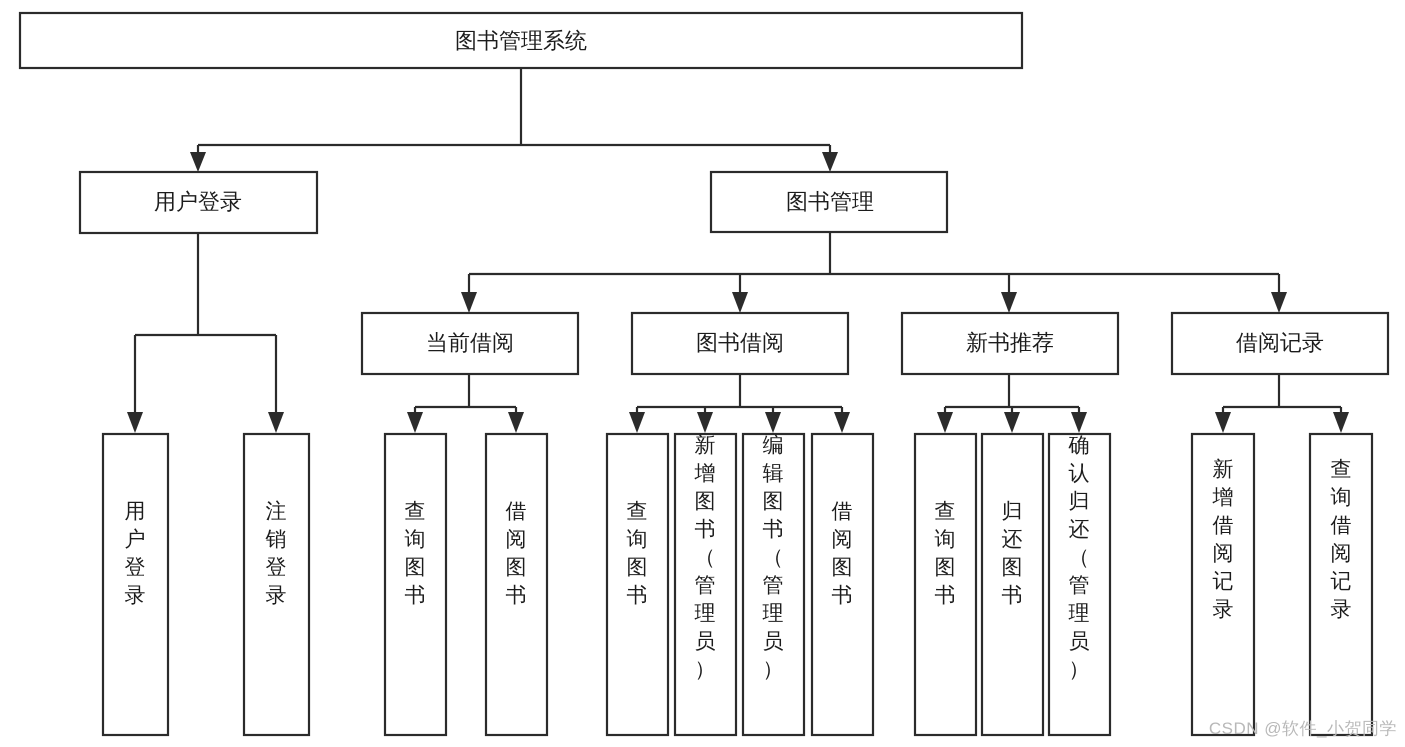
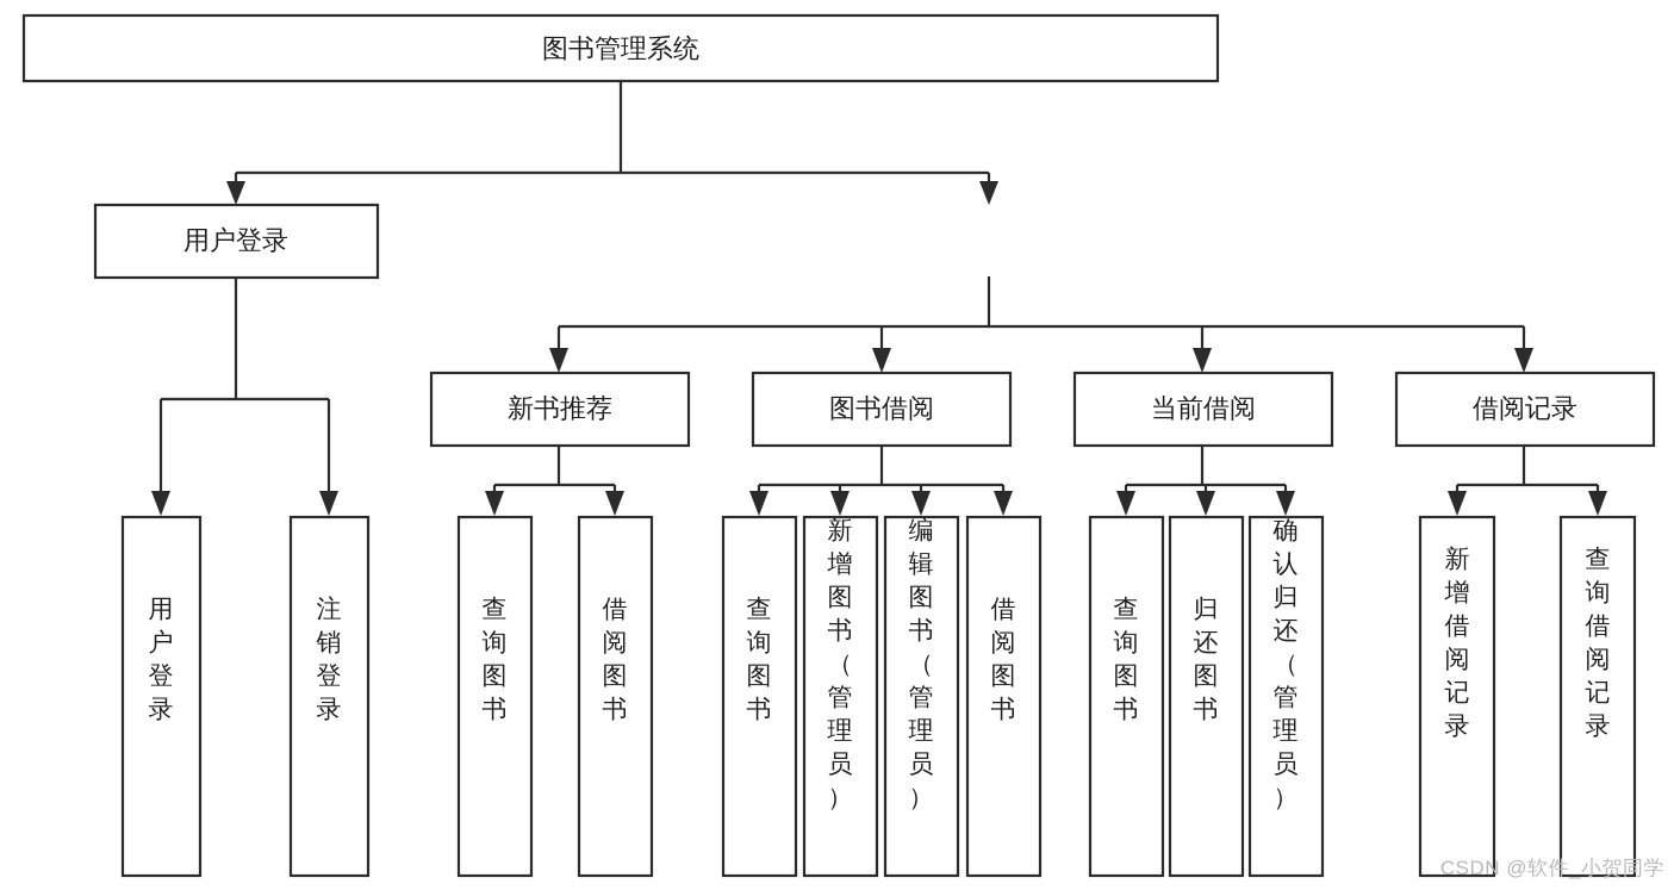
  图书管理系统
  用户登录
- 图书管理
- 当前借阅
+ 新书推荐
  图书借阅
- 新书推荐
+ 当前借阅
  借阅记录
  用户登录
  注销登录
  查询图书
  借阅图书
  查询图书
  新增图书（管理员）
  编辑图书（管理员）
  借阅图书
  查询图书
  归还图书
  确认归还（管理员）
  新增借阅记录
  查询借阅记录
  CSDN @软件_小贺同学
